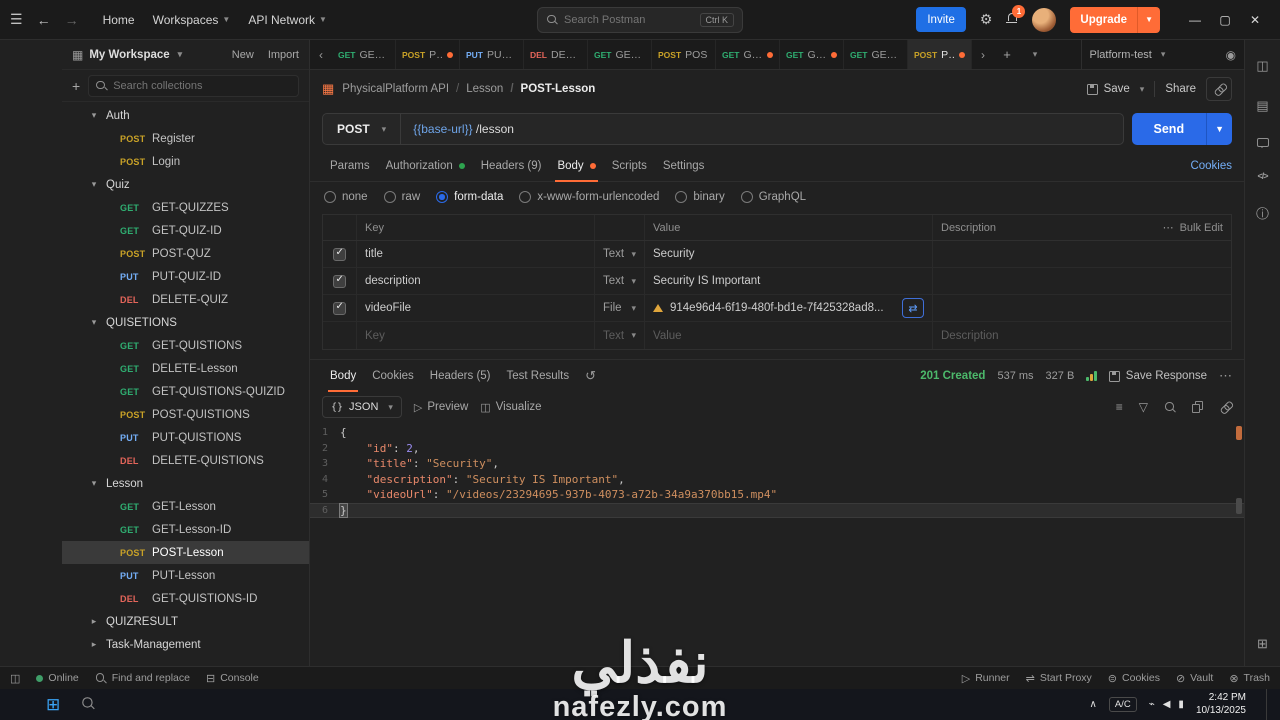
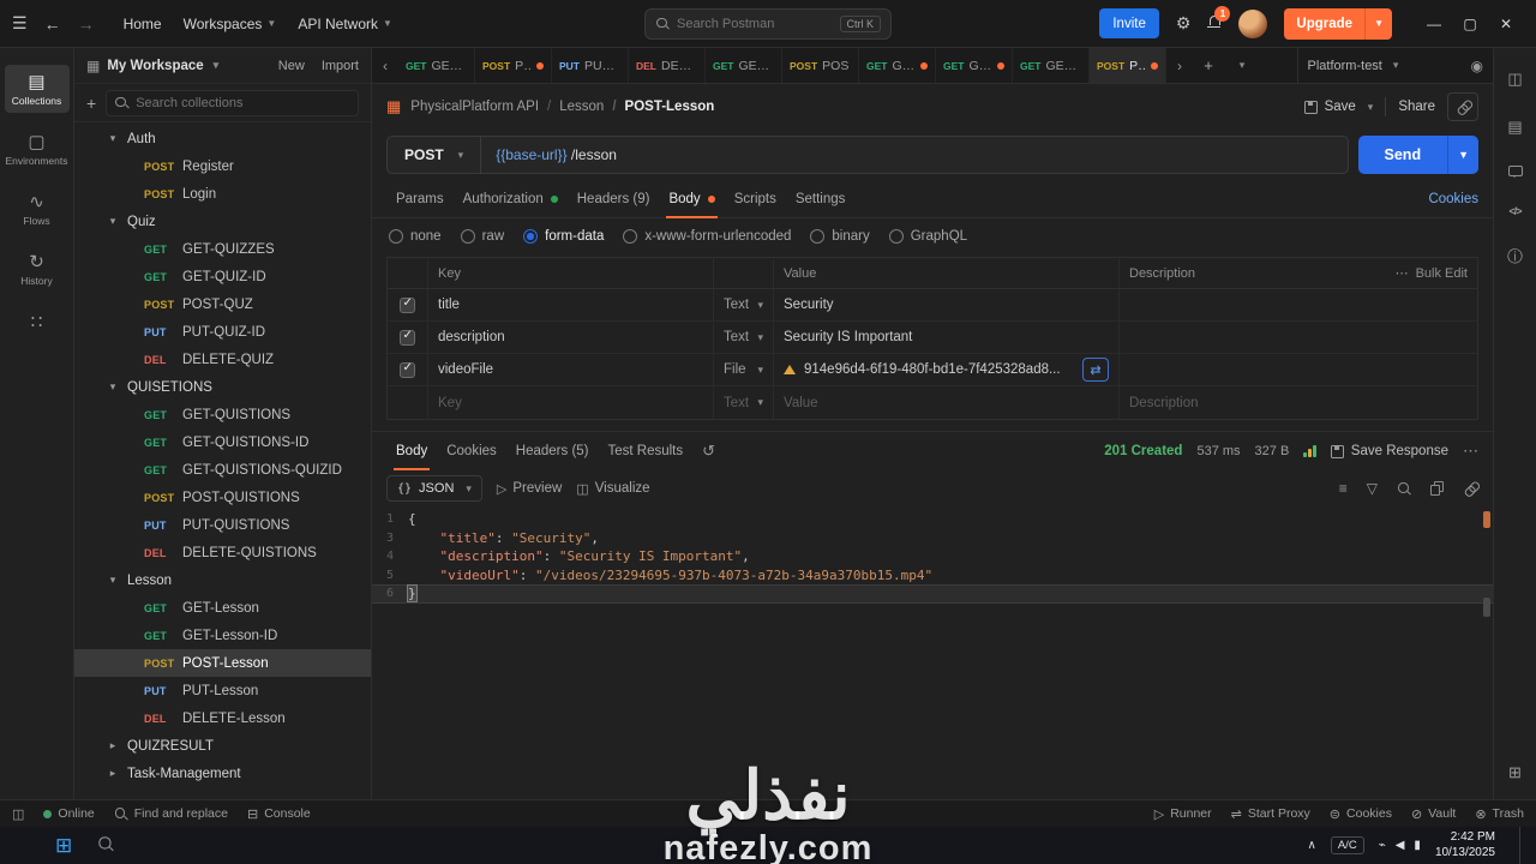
  ☰
  ←
  →
  Home
  Workspaces
  ▼
  API Network
  ▼
  Search Postman
  Ctrl K
  Invite
  ⚙
  1
  Upgrade
  ▼
  —
  ▢
  ✕
+ Collections
+ Environments
+ Flows
+ History
  ▦
  My Workspace
  ▾
  New
  Import
  +
  Search collections
  Auth
  POST
  Register
  POST
  Login
  Quiz
  GET
  GET-QUIZZES
  GET
  GET-QUIZ-ID
  POST
  POST-QUZ
  PUT
  PUT-QUIZ-ID
  DEL
  DELETE-QUIZ
  QUISETIONS
  GET
  GET-QUISTIONS
  GET
- DELETE-Lesson
+ GET-QUISTIONS-ID
  GET
  GET-QUISTIONS-QUIZID
  POST
  POST-QUISTIONS
  PUT
  PUT-QUISTIONS
  DEL
  DELETE-QUISTIONS
  Lesson
  GET
  GET-Lesson
  GET
  GET-Lesson-ID
  POST
  POST-Lesson
  PUT
  PUT-Lesson
  DEL
- GET-QUISTIONS-ID
+ DELETE-Lesson
  QUIZRESULT
  Task-Management
  ‹
  GET
  GET-Q
  POST
  PUT
  PUT-Q
  DEL
  DELE
  GET
  GET-Q
  POST
  POS
  GET
  GET
  GET
  GET
  GET
  GET-L
  POST
  ›
  +
  ▾
  Platform-test
  ▾
  ◉
  ▦
  PhysicalPlatform API
  Lesson
  POST-Lesson
  Save
  ▾
  Share
  POST
  ▾
  {{base-url}}
  /lesson
  Send
  ▼
  Params
  Authorization
  Headers (9)
  Body
  Scripts
  Settings
  Cookies
  none
  raw
  form-data
  x-www-form-urlencoded
  binary
  GraphQL
  Key
  Value
  Description
  ⋯
  Bulk Edit
  title
  Text
  ▾
  Security
  description
  Text
  ▾
  Security IS Important
  videoFile
  File
  ▾
  914e96d4-6f19-480f-bd1e-7f425328ad8...
  ⇄
  Key
  Text
  ▾
  Value
  Description
  Body
  Cookies
  Headers (5)
  Test Results
  ↺
  201 Created
  537 ms
  327 B
  Save Response
  ⋯
  {}
  JSON
  ▾
  ▷
  Preview
  ◫
  Visualize
  ≡
  ▽
  1
  {
- 2
- "id": 2,
  3
  "title": "Security",
  4
  "description": "Security IS Important",
  5
  "videoUrl": "/videos/23294695-937b-4073-a72b-34a9a370bb15.mp4"
  6
  }
  ◫
  ▤
  </>
  ⓘ
  ⊞
  ◫
  Online
  Find and replace
  ⊟
  Console
  ▷
  Runner
  ⇌
  Start Proxy
  ⊜
  Cookies
  ⊘
  Vault
  ⊗
  Trash
  ⊞
  ∧
  A/C
  ⌁
  ◀
  ▮
  2:42 PM
  10/13/2025
  نفذلي
  nafezly.com
